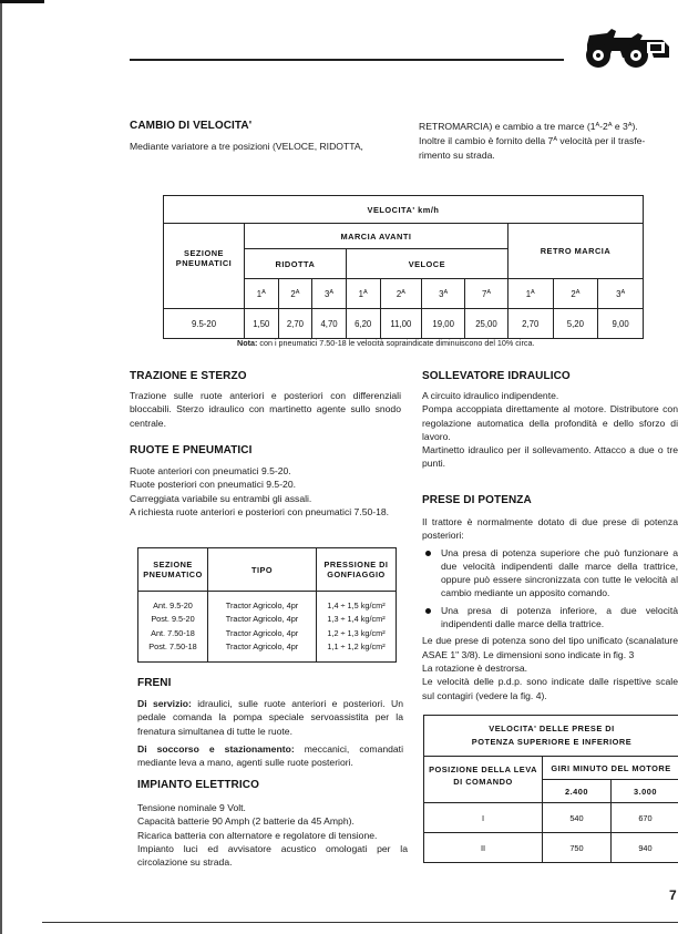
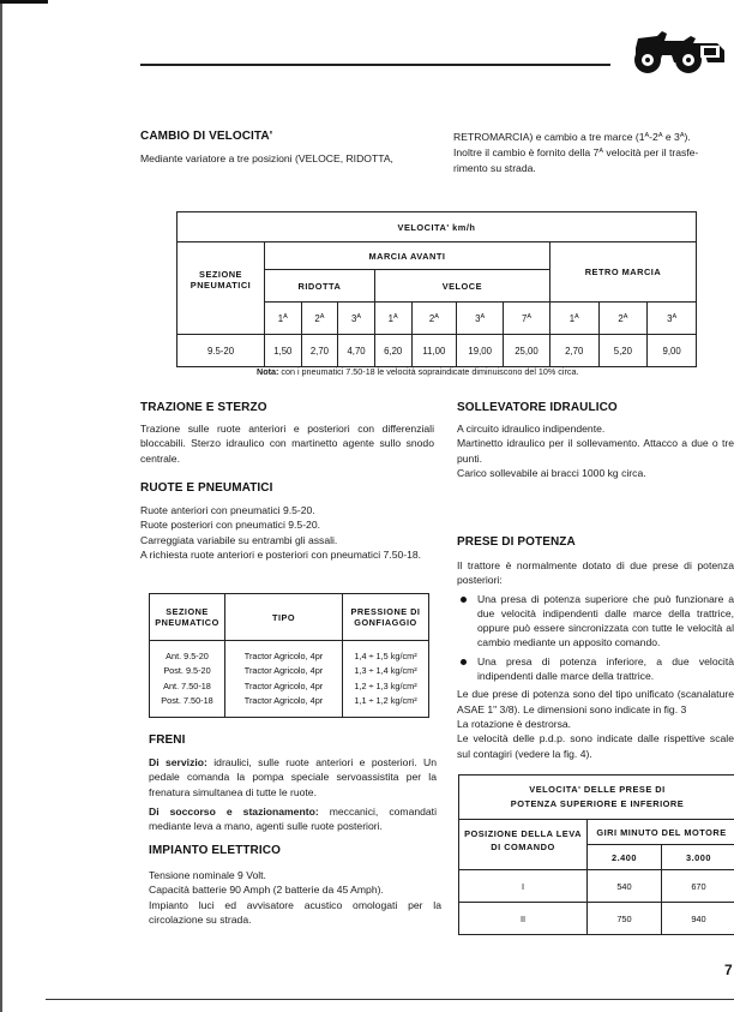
  CAMBIO DI VELOCITA'
  Mediante variatore a tre posizioni (VELOCE, RIDOTTA,
  RETROMARCIA) e cambio a tre marce (1 -2 e 3 ).
  Inoltre il cambio è fornito della 7 velocità per il trasfe-
  rimento su strada.
  VELOCITA' km/h
  SEZIONE PNEUMATICI	MARCIA AVANTI	RETRO MARCIA
  RIDOTTA	VELOCE
  9.5-20	1,50	2,70	4,70	6,20	11,00	19,00	25,00	2,70	5,20	9,00
  Nota: con i pneumatici 7.50-18 le velocità sopraindicate diminuiscono del 10% circa.
  TRAZIONE E STERZO
  Trazione sulle ruote anteriori e posteriori con differenziali bloccabili. Sterzo idraulico con martinetto agente sullo snodo centrale.
  RUOTE E PNEUMATICI
  Ruote anteriori con pneumatici 9.5-20.
  Ruote posteriori con pneumatici 9.5-20.
  Carreggiata variabile su entrambi gli assali.
  A richiesta ruote anteriori e posteriori con pneumatici 7.50-18.
  SEZIONE PNEUMATICO	TIPO	PRESSIONE DI GONFIAGGIO
  Ant. 9.5-20 Post. 9.5-20 Ant. 7.50-18 Post. 7.50-18	Tractor Agricolo, 4pr Tractor Agricolo, 4pr Tractor Agricolo, 4pr Tractor Agricolo, 4pr	1,4 ÷ 1,5 kg/cm² 1,3 ÷ 1,4 kg/cm² 1,2 ÷ 1,3 kg/cm² 1,1 ÷ 1,2 kg/cm²
  FRENI
  Di servizio: idraulici, sulle ruote anteriori e posteriori. Un pedale comanda la pompa speciale servoassistita per la frenatura simultanea di tutte le ruote.
  Di soccorso e stazionamento: meccanici, comandati mediante leva a mano, agenti sulle ruote posteriori.
  IMPIANTO ELETTRICO
  Tensione nominale 9 Volt.
  Capacità batterie 90 Amph (2 batterie da 45 Amph).
- Ricarica batteria con alternatore e regolatore di tensione.
  Impianto luci ed avvisatore acustico omologati per la circolazione su strada.
  SOLLEVATORE IDRAULICO
  A circuito idraulico indipendente.
- Pompa accoppiata direttamente al motore. Distributore con regolazione automatica della profondità e dello sforzo di lavoro.
  Martinetto idraulico per il sollevamento. Attacco a due o tre punti.
+ Carico sollevabile ai bracci 1000 kg circa.
  PRESE DI POTENZA
  Il trattore è normalmente dotato di due prese di potenza posteriori:
  Una presa di potenza superiore che può funzionare a due velocità indipendenti dalle marce della trattrice, oppure può essere sincronizzata con tutte le velocità al cambio mediante un apposito comando.
  Una presa di potenza inferiore, a due velocità indipendenti dalle marce della trattrice.
  Le due prese di potenza sono del tipo unificato (scanalature ASAE 1" 3/8). Le dimensioni sono indicate in fig. 3
  La rotazione è destrorsa.
  Le velocità delle p.d.p. sono indicate dalle rispettive scale sul contagiri (vedere la fig. 4).
  VELOCITA' DELLE PRESE DI POTENZA SUPERIORE E INFERIORE
  POSIZIONE DELLA LEVA DI COMANDO	GIRI MINUTO DEL MOTORE
  2.400	3.000
  I	540	670
  II	750	940
  7
